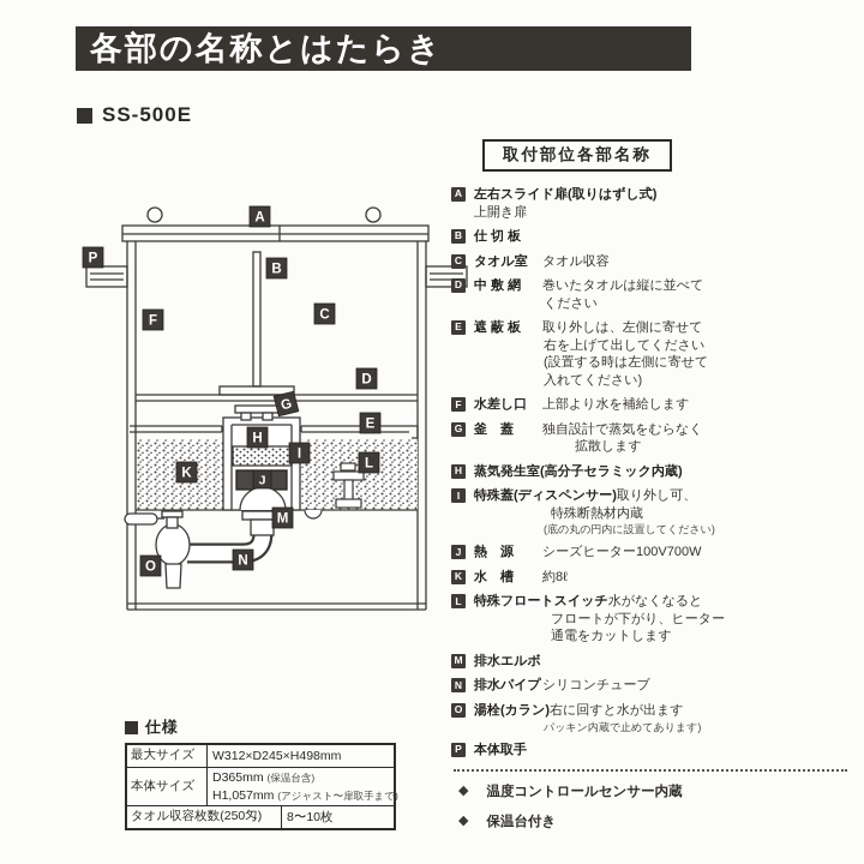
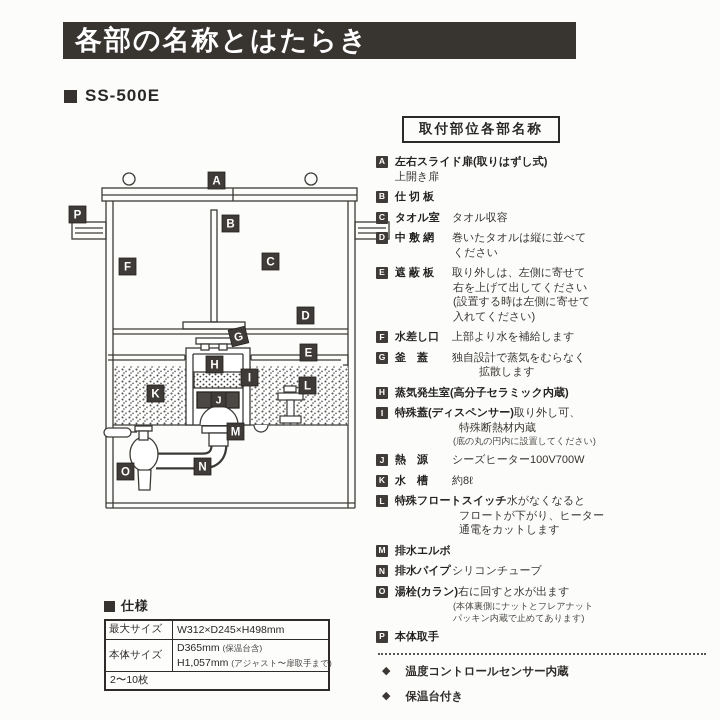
  各部の名称とはたらき
  SS-500E
  A
  B
  C
  D
  E
  F
  H
  I
  J
  K
  L
  M
  N
  O
  P
  取付部位各部名称
  A
  左右スライド扉(取りはずし式)
  上開き扉
  B
  仕 切 板
  C
  タオル室 タオル収容
  D
  中 敷 網 巻いたタオルは縦に並べて
  ください
  E
  遮 蔽 板 取り外しは、左側に寄せて
  右を上げて出してください
  (設置する時は左側に寄せて
  入れてください)
  F
  水差し口 上部より水を補給します
  G
  釜 蓋 独自設計で蒸気をむらなく
  拡散します
  H
  蒸気発生室(高分子セラミック内蔵)
  I
  特殊蓋(ディスペンサー)取り外し可、
  特殊断熱材内蔵
  (底の丸の円内に設置してください)
  J
  熱 源 シーズヒーター100V700W
  K
  水 槽 約8ℓ
  L
  特殊フロートスイッチ水がなくなると
  フロートが下がり、ヒーター
  通電をカットします
  M
  排水エルボ
  N
  排水パイプシリコンチューブ
  O
  湯栓(カラン)右に回すと水が出ます
+ (本体裏側にナットとフレアナット
  パッキン内蔵で止めてあります)
  P
  本体取手
  ◆
  温度コントロールセンサー内蔵
  ◆
  保温台付き
  仕様
  最大サイズ
  W312×D245×H498mm
  本体サイズ
  D365mm (保温台含)
  H1,057mm (アジャスト〜扉取手まで)
- タオル収容枚数(250匁)
- 8〜10枚
+ 2〜10枚
